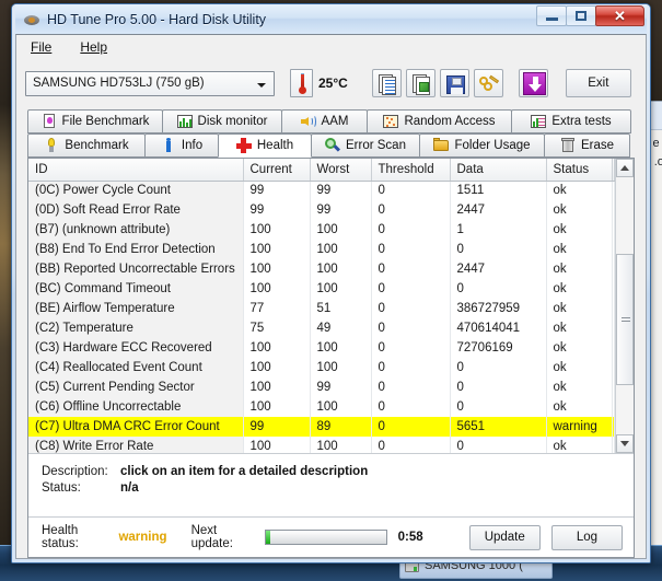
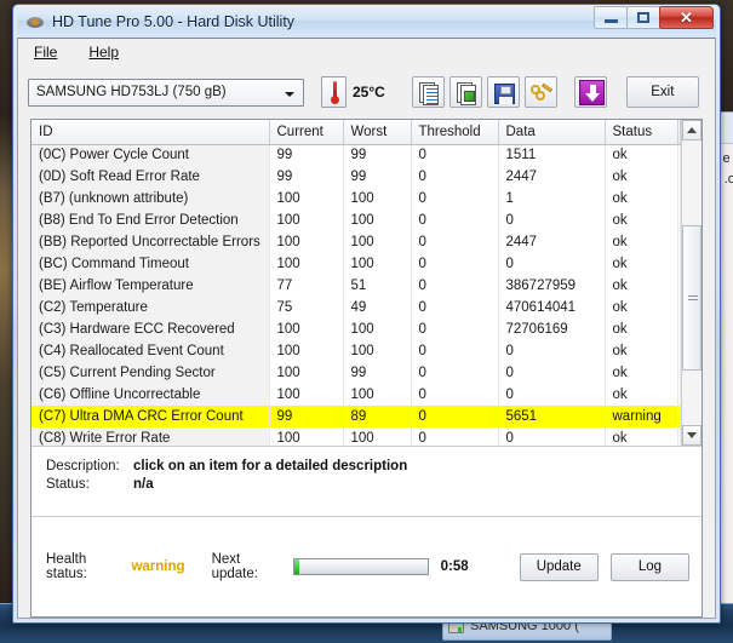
  SAMSUNG 1000 (
  HD Tune Pro 5.00 - Hard Disk Utility
  ✕
  File
  Help
  SAMSUNG HD753LJ (750 gB)
  25°C
  Exit
- File Benchmark
- Disk monitor
- AAM
- Random Access
- Extra tests
- Benchmark
- Info
- Health
- Error Scan
- Folder Usage
- Erase
  ID	Current	Worst	Threshold	Data	Status
  (0C) Power Cycle Count	99	99	0	1511	ok
  (0D) Soft Read Error Rate	99	99	0	2447	ok
  (B7) (unknown attribute)	100	100	0	1	ok
  (B8) End To End Error Detection	100	100	0	0	ok
  (BB) Reported Uncorrectable Errors	100	100	0	2447	ok
  (BC) Command Timeout	100	100	0	0	ok
  (BE) Airflow Temperature	77	51	0	386727959	ok
  (C2) Temperature	75	49	0	470614041	ok
  (C3) Hardware ECC Recovered	100	100	0	72706169	ok
  (C4) Reallocated Event Count	100	100	0	0	ok
  (C5) Current Pending Sector	100	99	0	0	ok
  (C6) Offline Uncorrectable	100	100	0	0	ok
  (C7) Ultra DMA CRC Error Count	99	89	0	5651	warning
  (C8) Write Error Rate	100	100	0	0	ok
  Description:
  click on an item for a detailed description
  Status:
  n/a
  Health status:
  warning
  Next update:
  0:58
  Update
  Log
